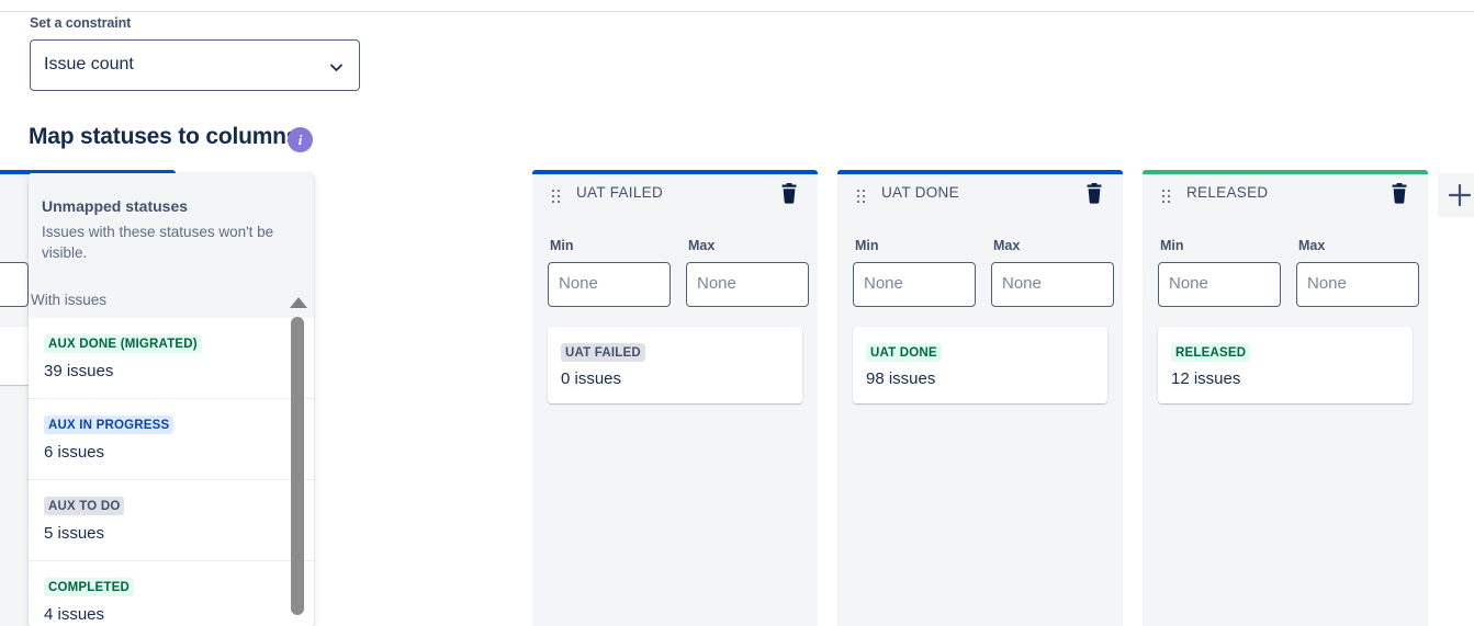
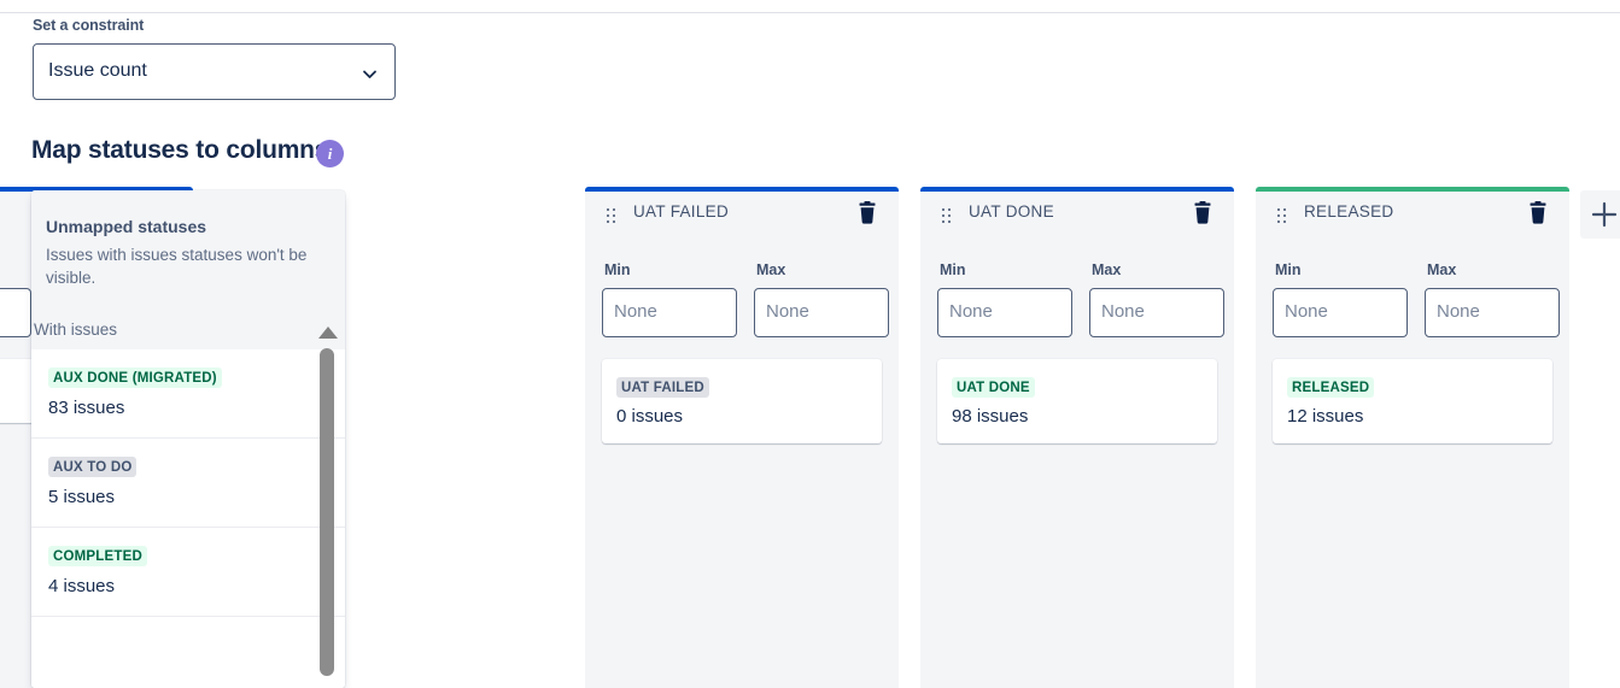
  Set a constraint
  Issue count
  Map statuses to column
  i
  UAT FAILED
  Min
  Max
  None
  None
  UAT FAILED
  0 issues
  UAT DONE
  Min
  Max
  None
  None
  UAT DONE
  98 issues
  RELEASED
  Min
  Max
  None
  None
  RELEASED
  12 issues
  Unmapped statuses
- Issues with these statuses won't be visible.
+ Issues with issues statuses won't be visible.
  With issues
  AUX DONE (MIGRATED)
- 39 issues
+ 83 issues
- AUX IN PROGRESS
- 6 issues
  AUX TO DO
  5 issues
  COMPLETED
  4 issues
